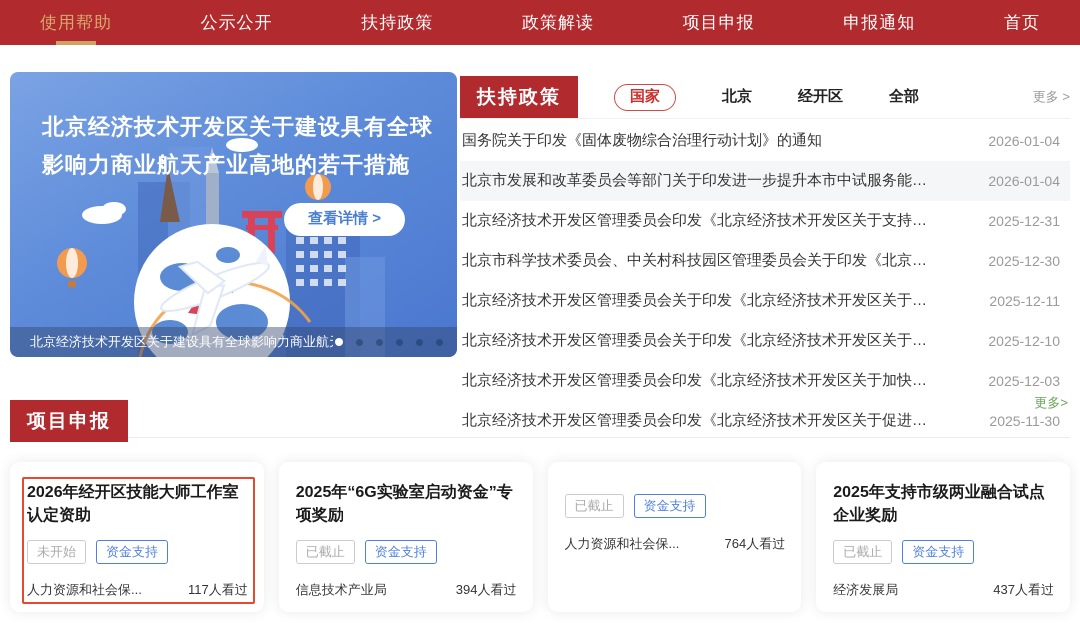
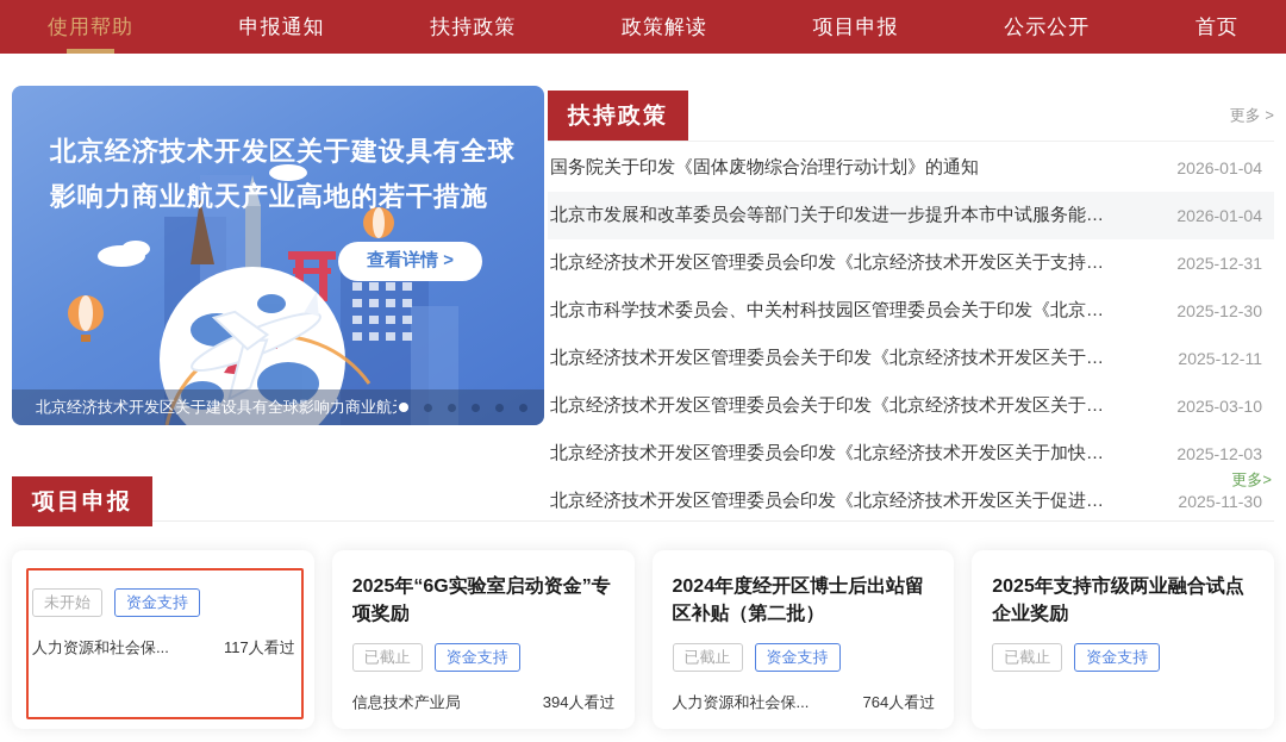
  使用帮助
- 公示公开
+ 申报通知
  扶持政策
  政策解读
  项目申报
- 申报通知
+ 公示公开
  首页
  北京经济技术开发区关于建设具有全球影响力商业航天产业高地的若干措施
  查看详情 >
  北京经济技术开发区关于建设具有全球影响力商业航
  扶持政策
- 国家
- 北京
- 经开区
- 全部
  更多 >
  国务院关于印发《固体废物综合治理行动计划》的通知
  2026-01-04
  北京市发展和改革委员会等部门关于印发进一步提升本市中试服务能力促
  2026-01-04
  北京经济技术开发区管理委员会印发《北京经济技术开发区关于支持合成
  2025-12-31
  北京市科学技术委员会、中关村科技园区管理委员会关于印发《北京市科
  2025-12-30
  北京经济技术开发区管理委员会关于印发《北京经济技术开发区关于加快
  2025-12-11
  北京经济技术开发区管理委员会关于印发《北京经济技术开发区关于加快
- 2025-12-10
+ 2025-03-10
  北京经济技术开发区管理委员会印发《北京经济技术开发区关于加快建设
  2025-12-03
  北京经济技术开发区管理委员会印发《北京经济技术开发区关于促进绿色
  2025-11-30
  项目申报
  更多>
- 2026年经开区技能大师工作室认定资助
  未开始
  资金支持
  人力资源和社会保...
  117人看过
  2025年“6G实验室启动资金”专项奖励
  已截止
  资金支持
  信息技术产业局
  394人看过
+ 2024年度经开区博士后出站留区补贴（第二批）
  已截止
  资金支持
  人力资源和社会保...
  764人看过
  2025年支持市级两业融合试点企业奖励
  已截止
  资金支持
- 经济发展局
- 437人看过
